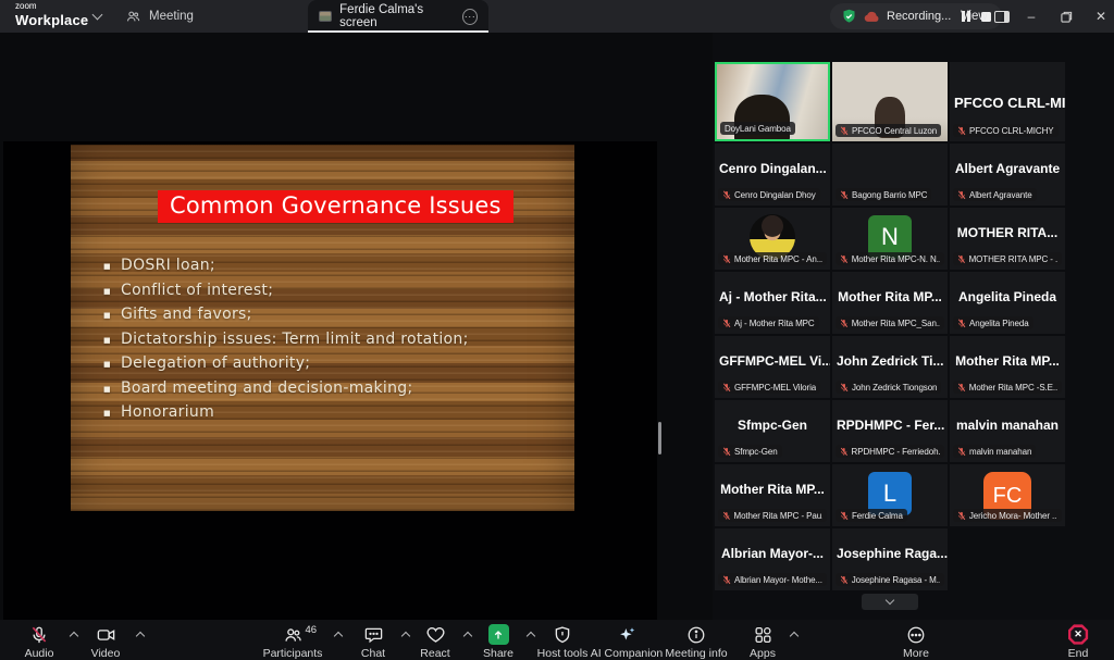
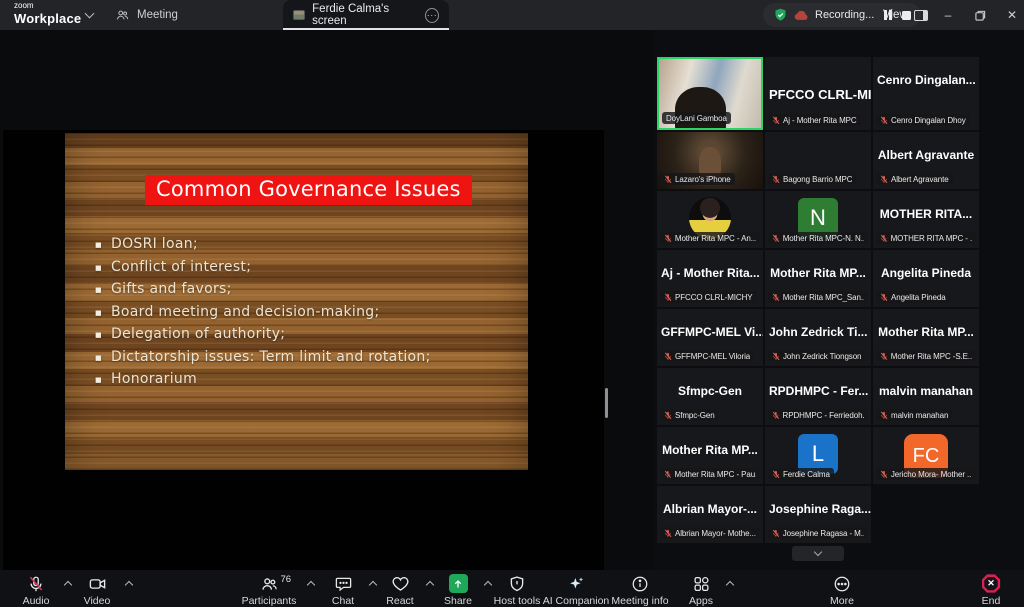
  zoom
  Workplace
  Meeting
  Ferdie Calma's screen
  ···
  Recording...
  View
  –
  ✕
  Common Governance Issues
  DOSRI loan;
  Conflict of interest;
  Gifts and favors;
- Dictatorship issues: Term limit and rotation;
+ Board meeting and decision-making;
  Delegation of authority;
- Board meeting and decision-making;
+ Dictatorship issues: Term limit and rotation;
  Honorarium
  DoyLani Gamboa
- PFCCO Central Luzon
  PFCCO CLRL-MI
- PFCCO CLRL-MICHY
+ Aj - Mother Rita MPC
  Cenro Dingalan...
  Cenro Dingalan Dhoy
+ Lazaro's iPhone
  Bagong Barrio MPC
  Albert Agravante
  Albert Agravante
  Mother Rita MPC - An...
  N
  Mother Rita MPC-N. N..
  MOTHER RITA...
  MOTHER RITA MPC - .
  Aj - Mother Rita...
- Aj - Mother Rita MPC
+ PFCCO CLRL-MICHY
  Mother Rita MP...
  Mother Rita MPC_San.
  Angelita Pineda
  Angelita Pineda
  GFFMPC-MEL Vi..
  GFFMPC-MEL Viloria
  John Zedrick Ti...
  John Zedrick Tiongson
  Mother Rita MP...
  Mother Rita MPC -S.E..
  Sfmpc-Gen
  Sfmpc-Gen
  RPDHMPC - Fer...
  RPDHMPC - Ferriedoh.
  malvin manahan
  malvin manahan
  Mother Rita MP...
  Mother Rita MPC - Pau
  L
  Ferdie Calma
  FC
  Jericho Mora- Mother ..
  Albrian Mayor-...
  Albrian Mayor- Mothe...
  Josephine Raga...
  Josephine Ragasa - M..
  Audio
  Video
- 46
+ 76
  Participants
  Chat
  React
  Share
  Host tools
  AI Companion
  Meeting info
  Apps
  More
  ✕
  End
